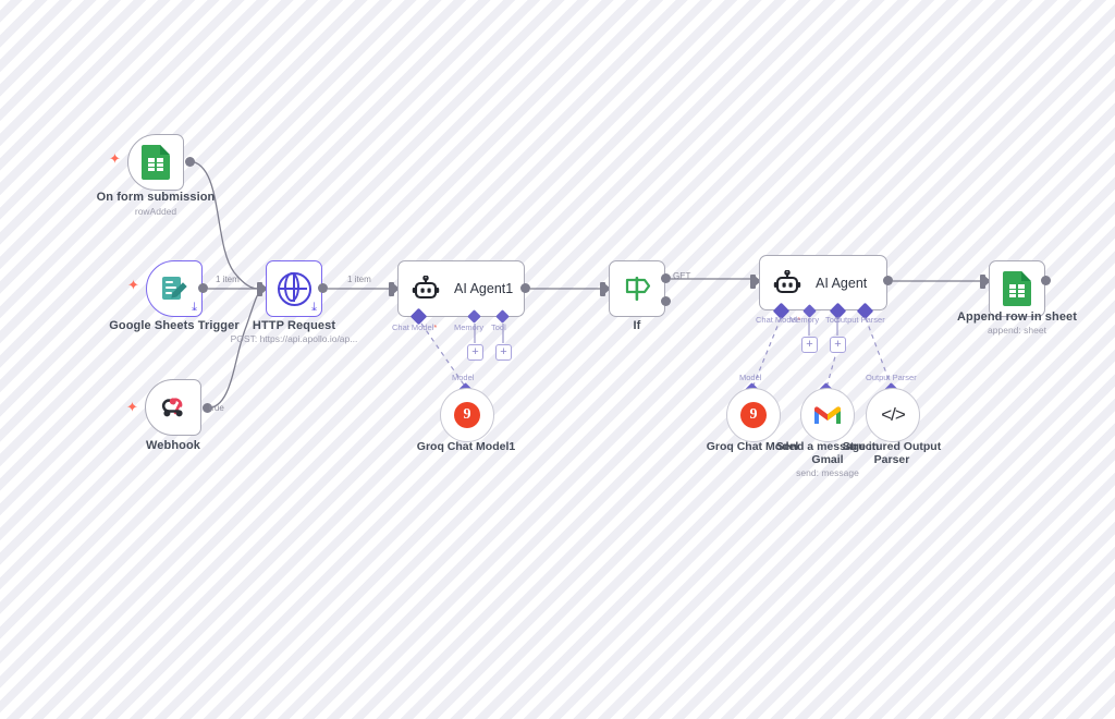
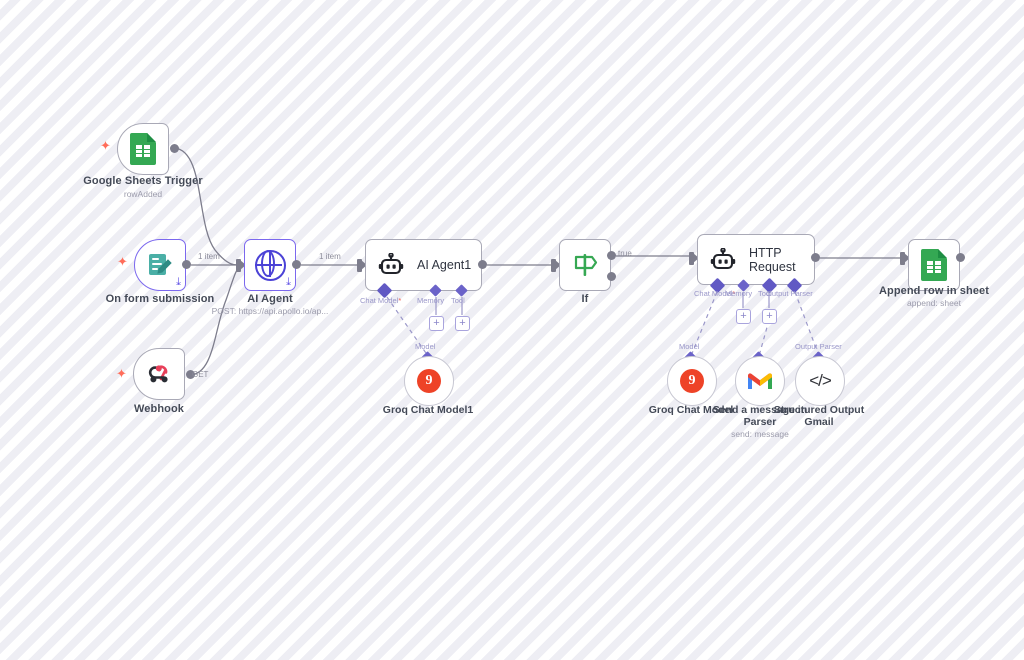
  ✦
- On form submission
+ Google Sheets Trigger
  rowAdded
  ✦
  ⤓
- Google Sheets Trigger
+ On form submission
  ✦
  Webhook
  ⤓
- HTTP Request
+ AI Agent
  POST: https://api.apollo.io/ap...
  AI Agent1
  Chat Model*
  Memory
  Tool
  +
  +
  Model
  9
  Groq Chat Model1
- GET
+ true
  If
- AI Agent
+ HTTP Request
  Chat Model*
  Memory
  Tool
  Output Parser
  +
  +
  Model
  9
  Groq Chat Model
  Send a message in
- Gmail
+ Parser
  send: message
  Output Parser
  </>
  Structured Output
- Parser
+ Gmail
  Append row in sheet
  append: sheet
  1 item
  1 item
- true
+ GET
